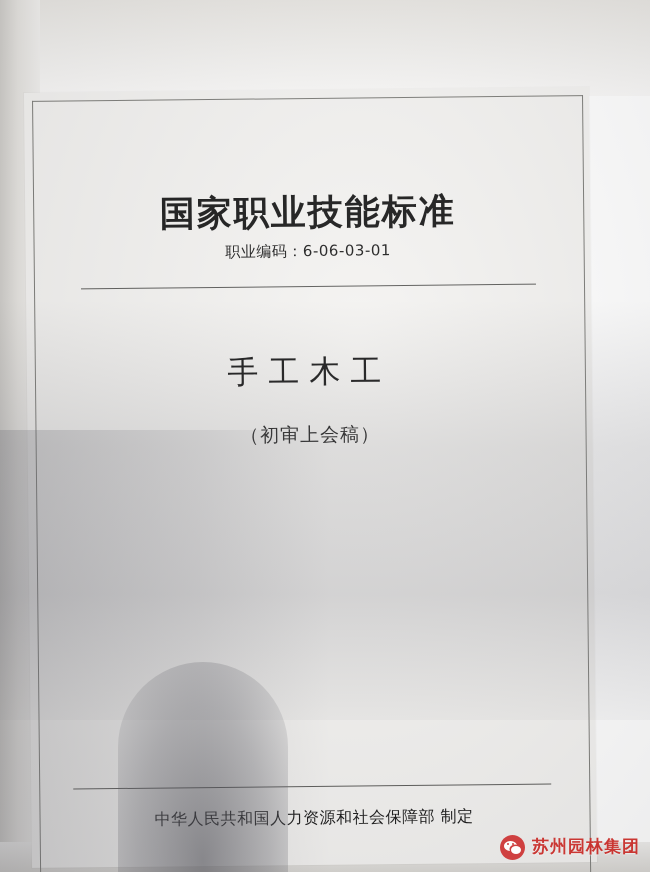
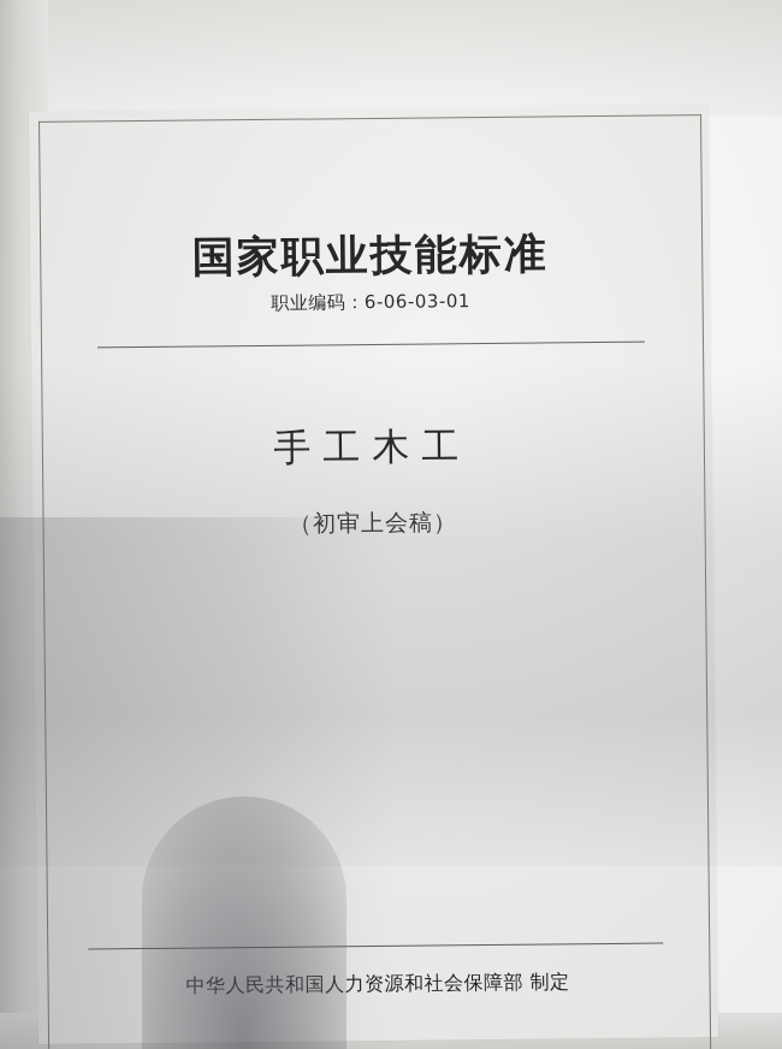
- 苏州园林集团
